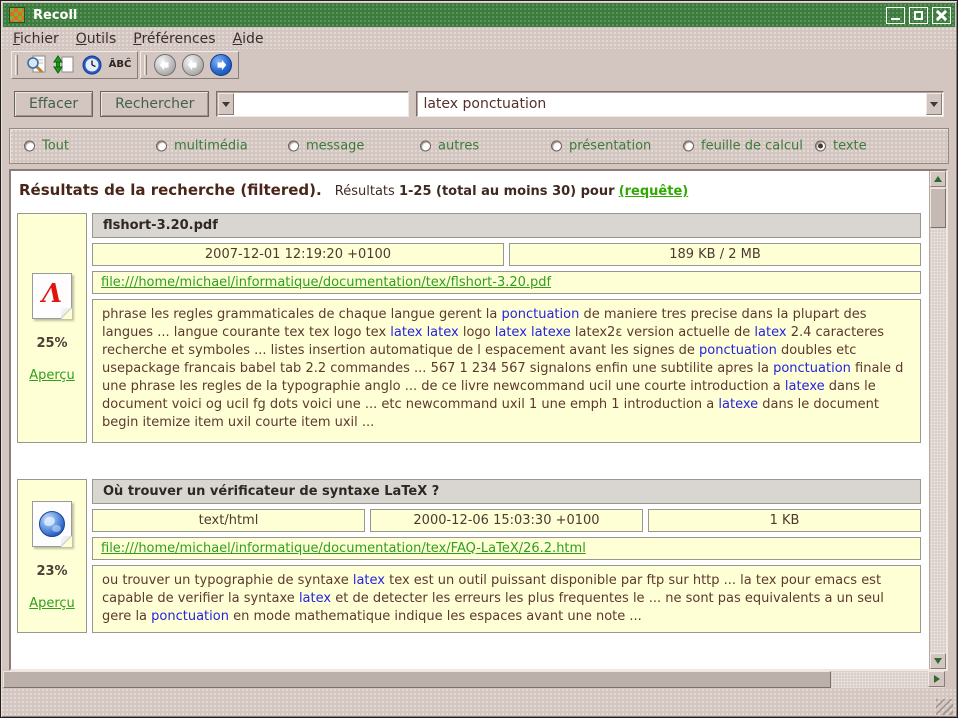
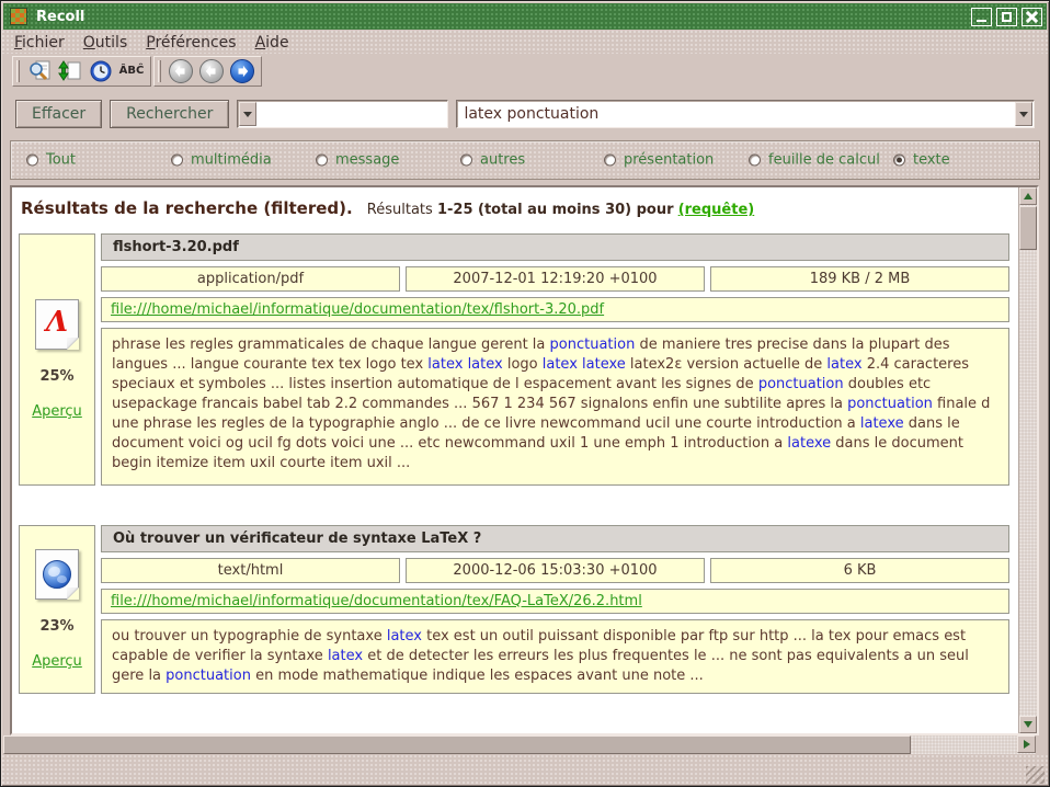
  Recoll
  Fichier
  Outils
  Préférences
  Aide
  ÂBĈ
  Effacer
  Rechercher
  latex ponctuation
  Tout
  multimédia
  message
  autres
  présentation
  feuille de calcul
  texte
  Résultats de la recherche (filtered). Résultats 1-25 (total au moins 30) pour (requête)
  Ʌ
  25%
  Aperçu
  flshort-3.20.pdf
+ application/pdf
  2007-12-01 12:19:20 +0100
  189 KB / 2 MB
  file:///home/michael/informatique/documentation/tex/flshort-3.20.pdf
- phrase les regles grammaticales de chaque langue gerent la ponctuation de maniere tres precise dans la plupart des langues ... langue courante tex tex logo tex latex latex logo latex latexe latex2ε version actuelle de latex 2.4 caracteres recherche et symboles ... listes insertion automatique de l espacement avant les signes de ponctuation doubles etc usepackage francais babel tab 2.2 commandes ... 567 1 234 567 signalons enfin une subtilite apres la ponctuation finale d une phrase les regles de la typographie anglo ... de ce livre newcommand ucil une courte introduction a latexe dans le document voici og ucil fg dots voici une ... etc newcommand uxil 1 une emph 1 introduction a latexe dans le document begin itemize item uxil courte item uxil ...
+ phrase les regles grammaticales de chaque langue gerent la ponctuation de maniere tres precise dans la plupart des langues ... langue courante tex tex logo tex latex latex logo latex latexe latex2ε version actuelle de latex 2.4 caracteres speciaux et symboles ... listes insertion automatique de l espacement avant les signes de ponctuation doubles etc usepackage francais babel tab 2.2 commandes ... 567 1 234 567 signalons enfin une subtilite apres la ponctuation finale d une phrase les regles de la typographie anglo ... de ce livre newcommand ucil une courte introduction a latexe dans le document voici og ucil fg dots voici une ... etc newcommand uxil 1 une emph 1 introduction a latexe dans le document begin itemize item uxil courte item uxil ...
  23%
  Aperçu
  Où trouver un vérificateur de syntaxe LaTeX ?
  text/html
  2000-12-06 15:03:30 +0100
- 1 KB
+ 6 KB
  file:///home/michael/informatique/documentation/tex/FAQ-LaTeX/26.2.html
  ou trouver un typographie de syntaxe latex tex est un outil puissant disponible par ftp sur http ... la tex pour emacs est capable de verifier la syntaxe latex et de detecter les erreurs les plus frequentes le ... ne sont pas equivalents a un seul gere la ponctuation en mode mathematique indique les espaces avant une note ...
